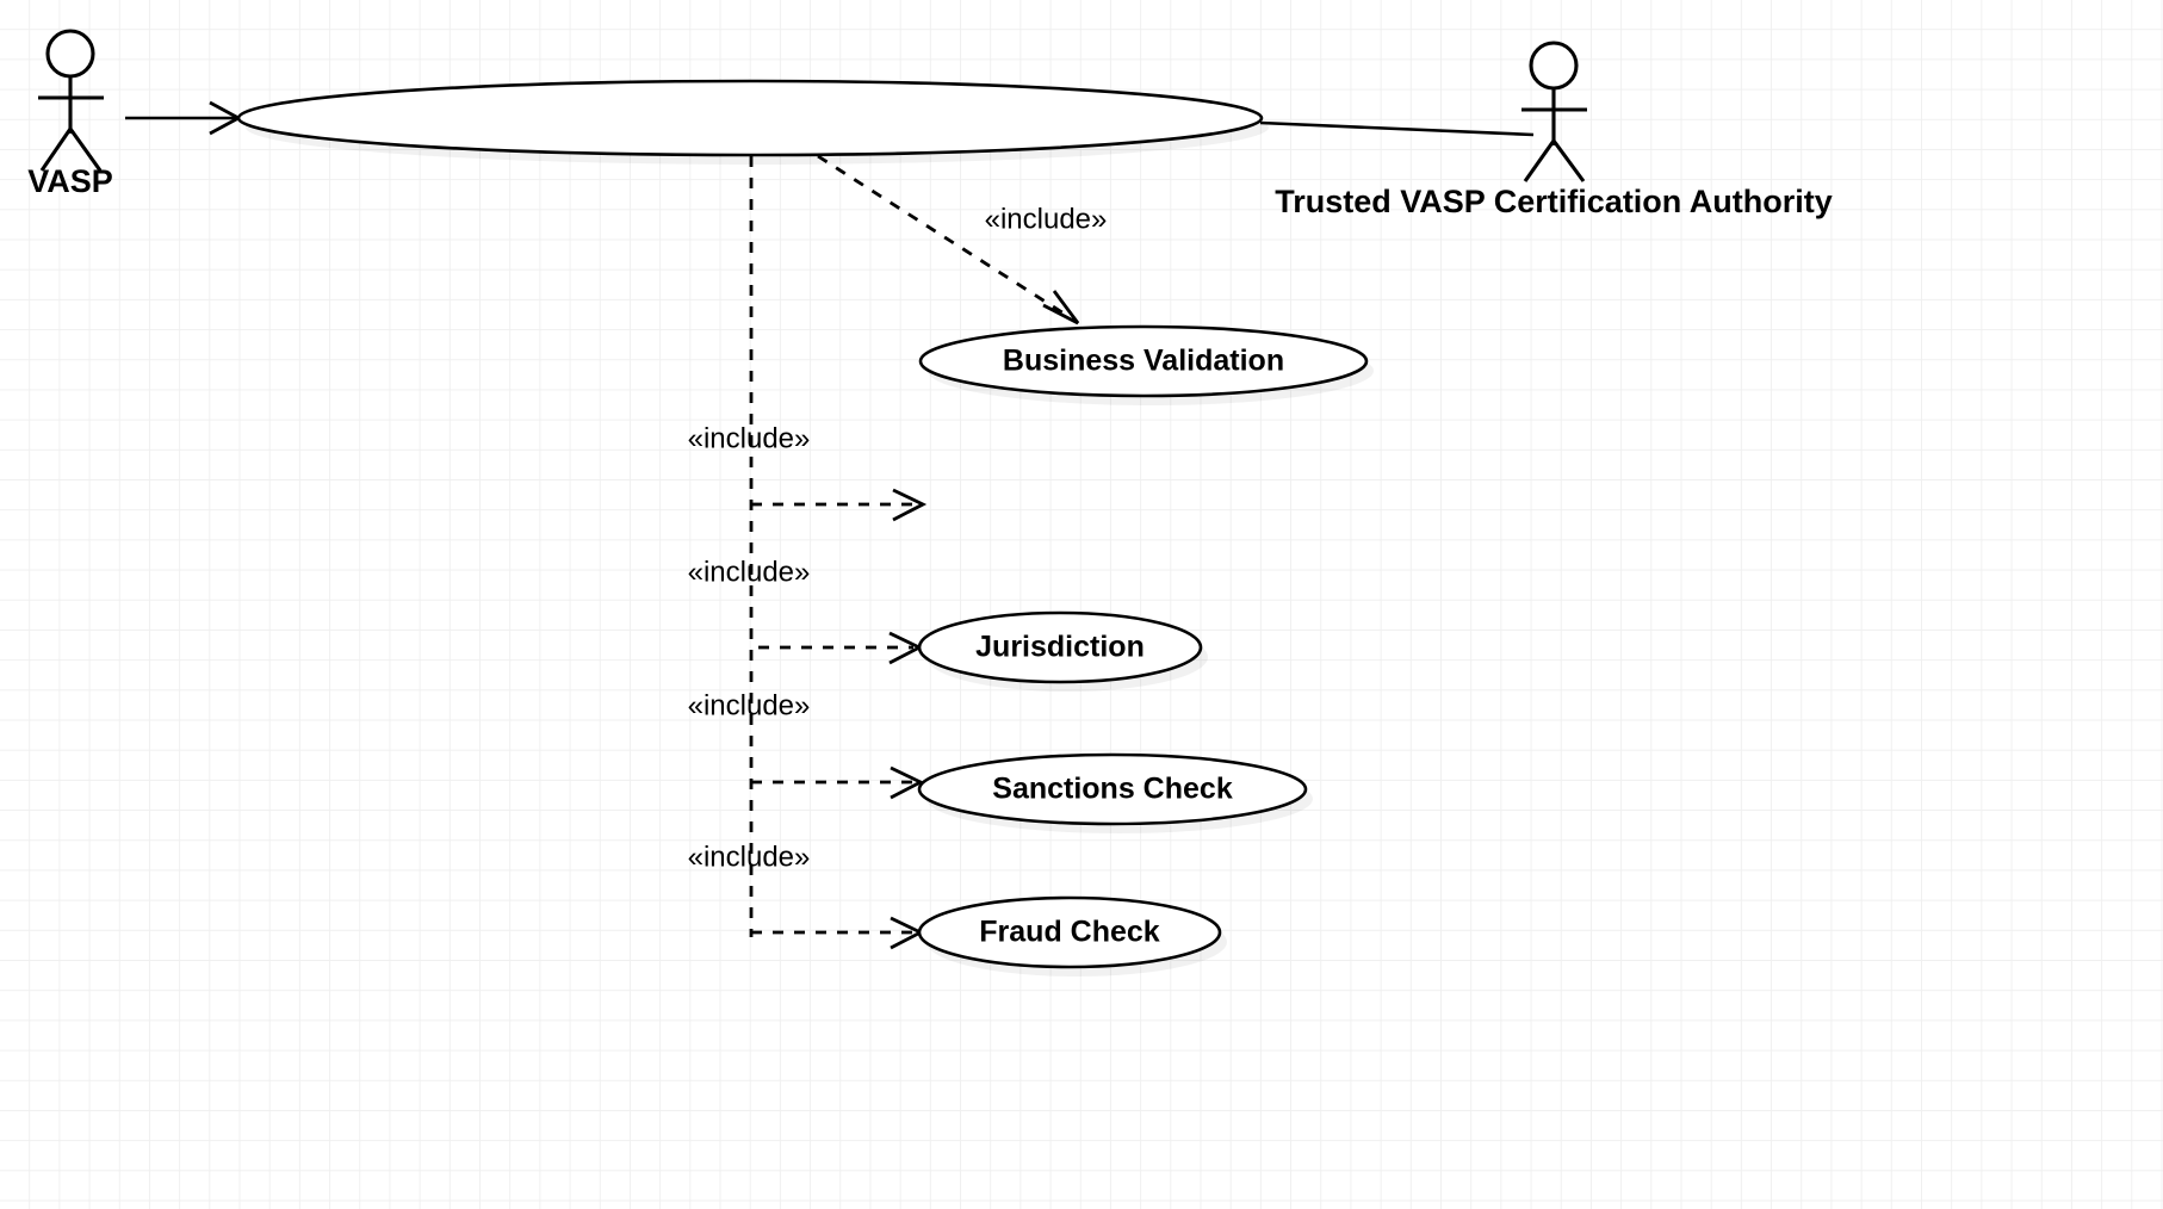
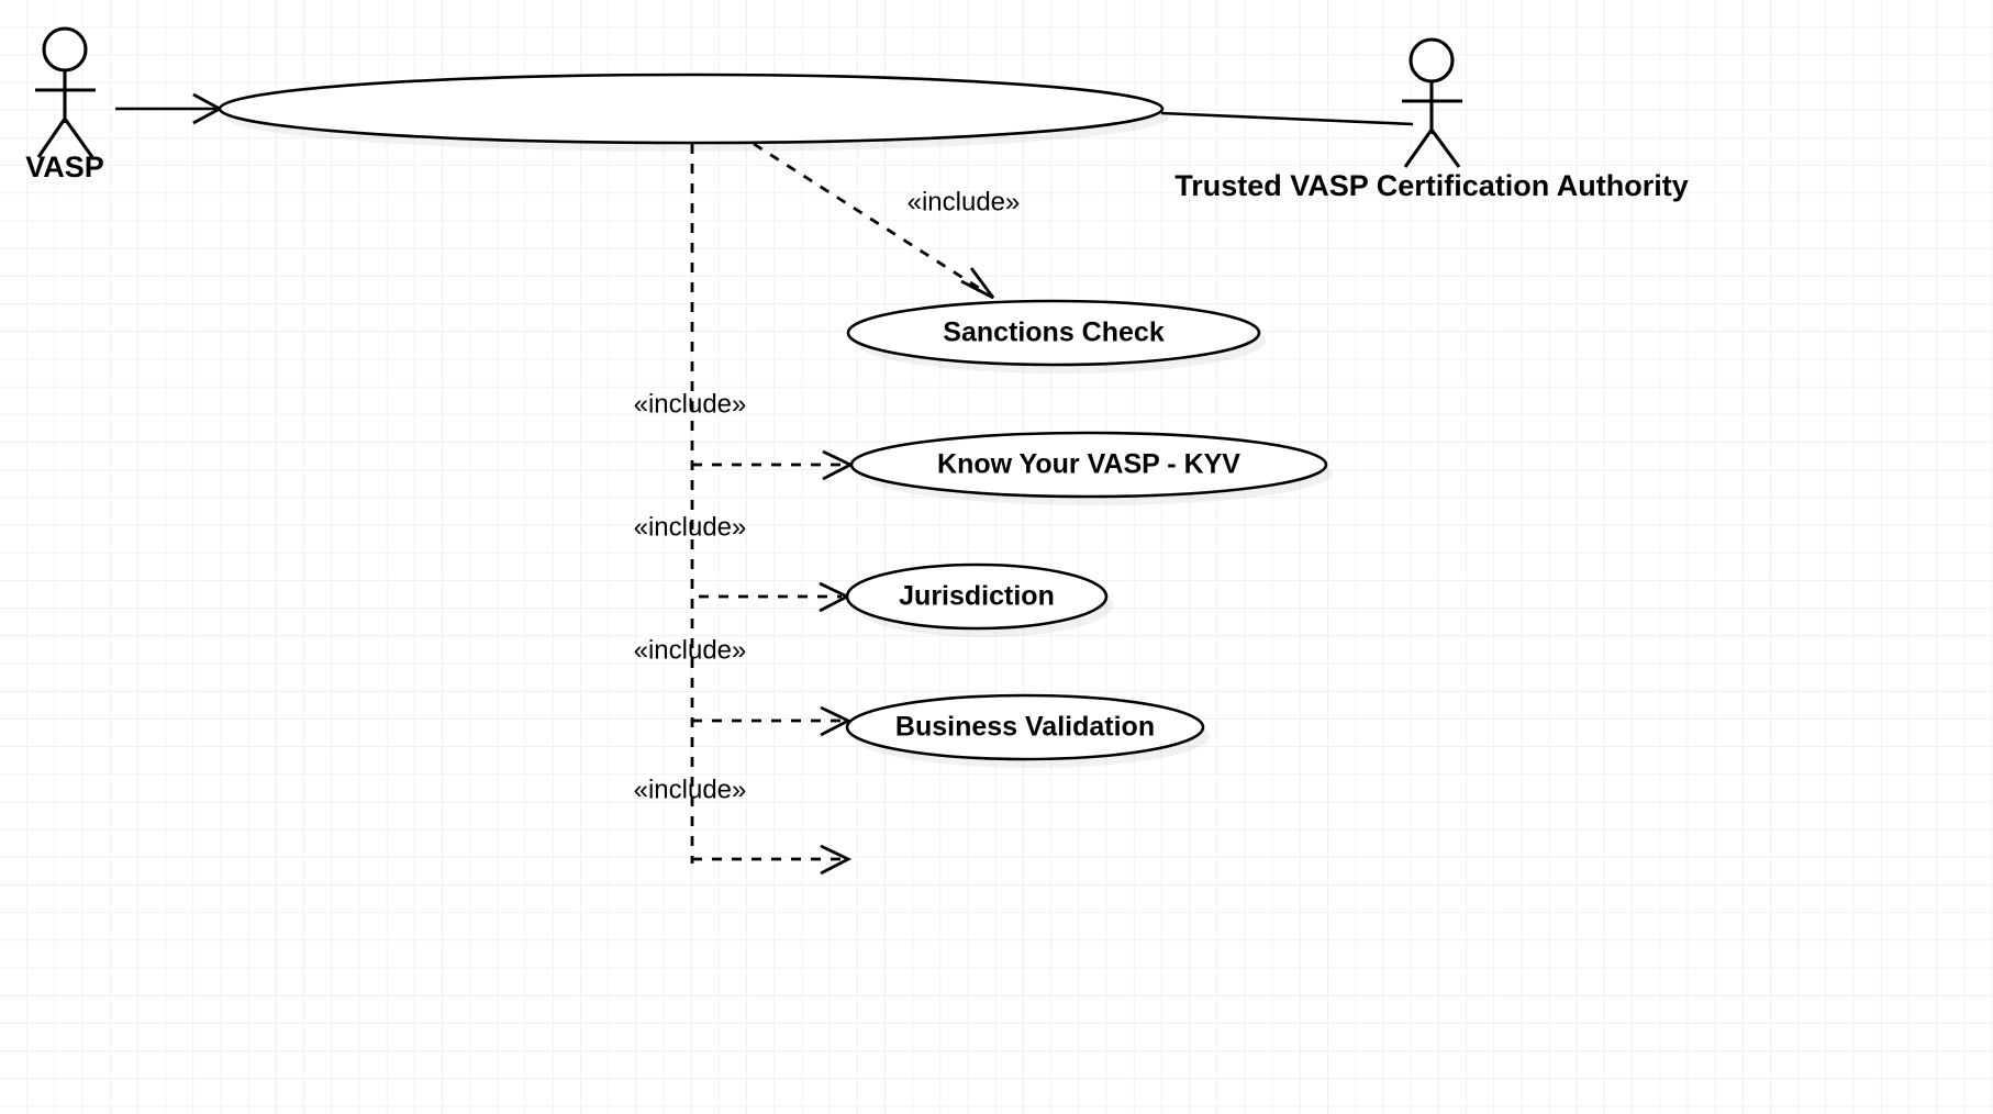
  VASP
  Trusted VASP Certification Authority
  «include»
- Business Validation
+ Sanctions Check
  «include»
+ Know Your VASP - KYV
  «include»
  Jurisdiction
  «include»
- Sanctions Check
+ Business Validation
  «include»
- Fraud Check
